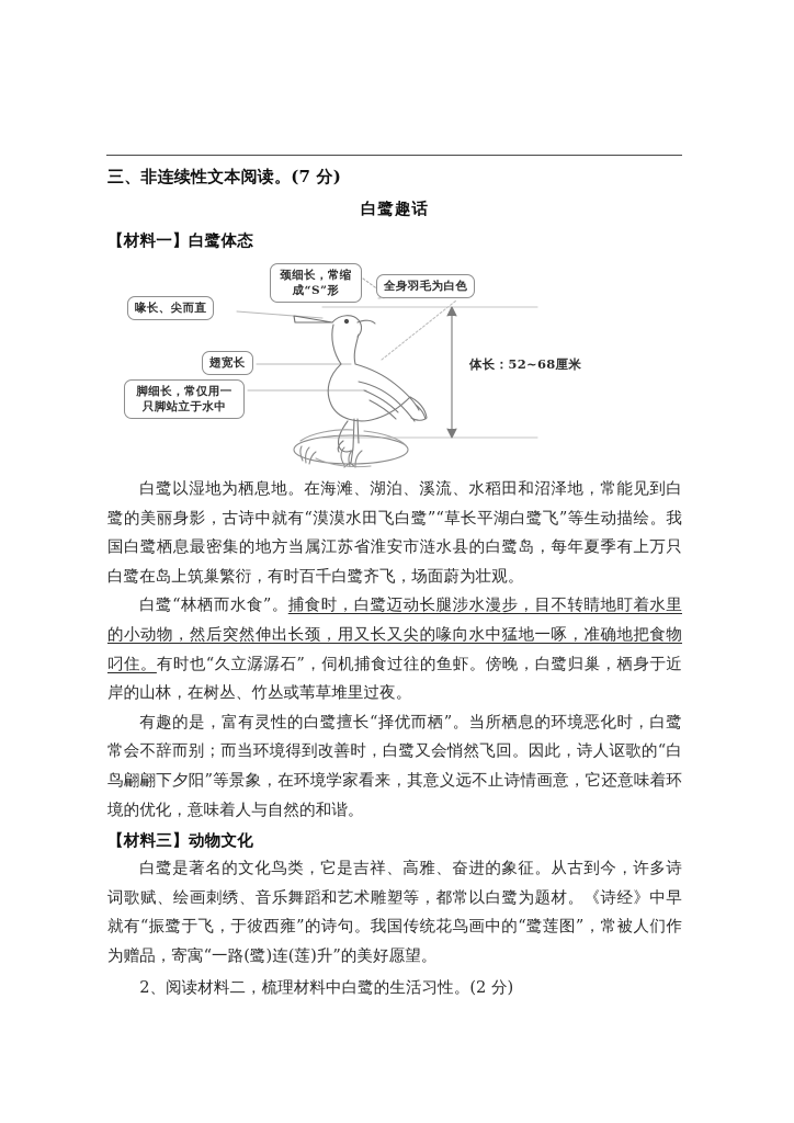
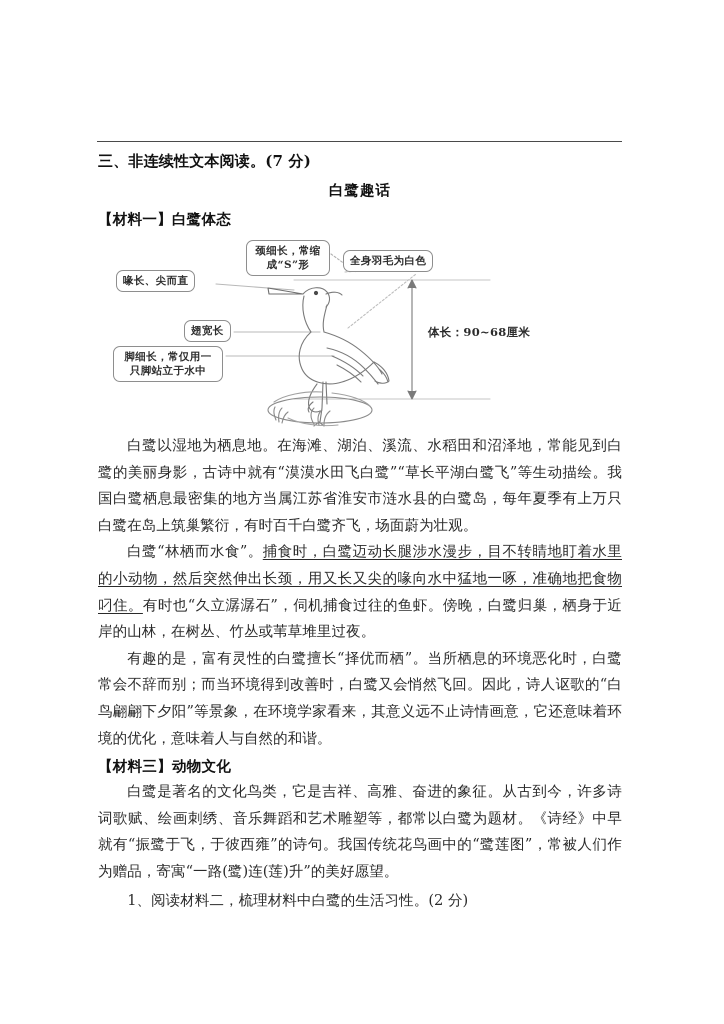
  三、非连续性文本阅读。(7 分)
  白鹭趣话
  【材料一】白鹭体态
  颈细长，常缩
  成“S”形
  全身羽毛为白色
  喙长、尖而直
  翅宽长
  脚细长，常仅用一
  只脚站立于水中
- 体长：52~68厘米
+ 体长：90~68厘米
  白鹭以湿地为栖息地。在海滩、湖泊、溪流、水稻田和沼泽地，常能见到白鹭的美丽身影，古诗中就有“漠漠水田飞白鹭”“草长平湖白鹭飞”等生动描绘。我国白鹭栖息最密集的地方当属江苏省淮安市涟水县的白鹭岛，每年夏季有上万只白鹭在岛上筑巢繁衍，有时百千白鹭齐飞，场面蔚为壮观。
  白鹭“林栖而水食”。捕食时，白鹭迈动长腿涉水漫步，目不转睛地盯着水里的小动物，然后突然伸出长颈，用又长又尖的喙向水中猛地一啄，准确地把食物叼住。有时也“久立潺潺石”，伺机捕食过往的鱼虾。傍晚，白鹭归巢，栖身于近岸的山林，在树丛、竹丛或苇草堆里过夜。
  有趣的是，富有灵性的白鹭擅长“择优而栖”。当所栖息的环境恶化时，白鹭常会不辞而别；而当环境得到改善时，白鹭又会悄然飞回。因此，诗人讴歌的“白鸟翩翩下夕阳”等景象，在环境学家看来，其意义远不止诗情画意，它还意味着环境的优化，意味着人与自然的和谐。
  【材料三】动物文化
  白鹭是著名的文化鸟类，它是吉祥、高雅、奋进的象征。从古到今，许多诗词歌赋、绘画刺绣、音乐舞蹈和艺术雕塑等，都常以白鹭为题材。《诗经》中早就有“振鹭于飞，于彼西雍”的诗句。我国传统花鸟画中的“鹭莲图”，常被人们作为赠品，寄寓“一路(鹭)连(莲)升”的美好愿望。
- 2、阅读材料二，梳理材料中白鹭的生活习性。(2 分)
+ 1、阅读材料二，梳理材料中白鹭的生活习性。(2 分)
